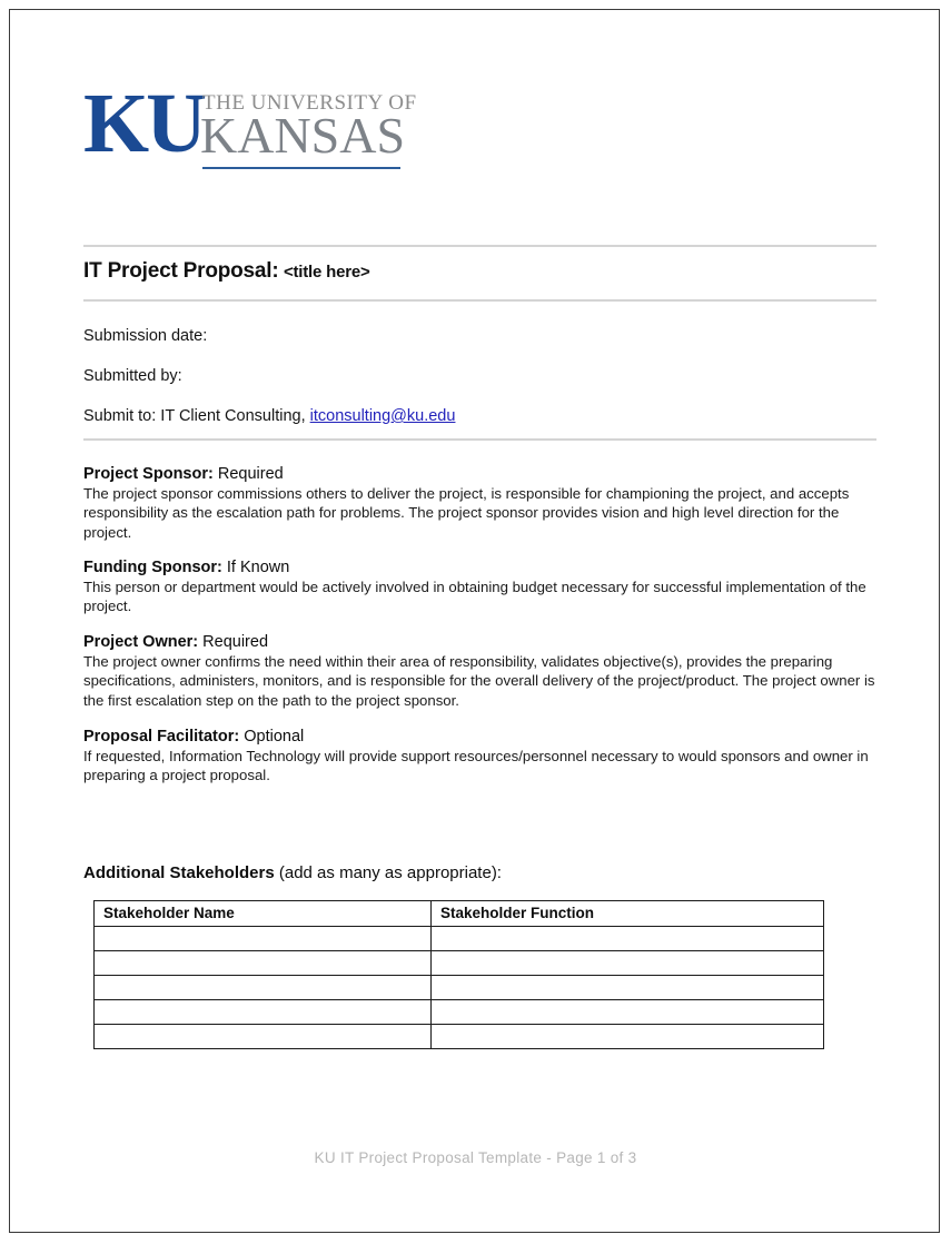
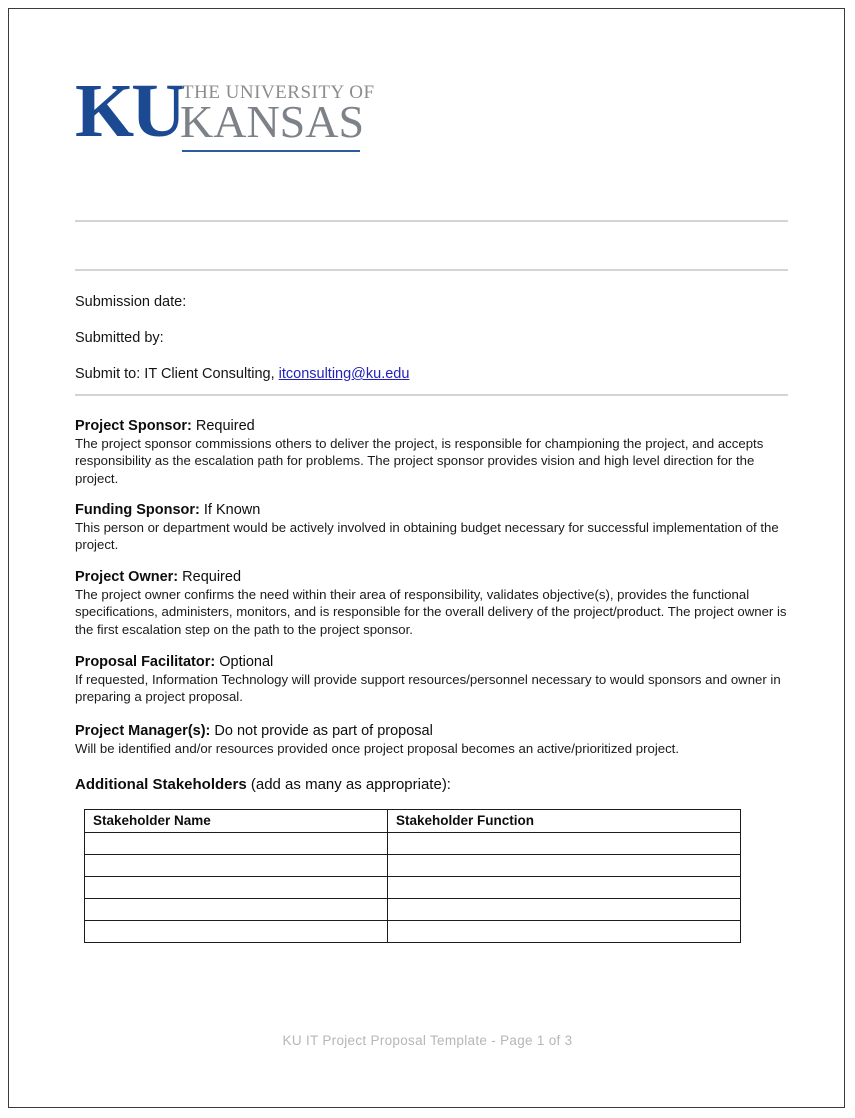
  KU
  THE UNIVERSITY OF
  KANSAS
- IT Project Proposal: <title here>
  Submission date:
  Submitted by:
  Submit to: IT Client Consulting, itconsulting@ku.edu
  Project Sponsor: Required
  The project sponsor commissions others to deliver the project, is responsible for championing the project, and accepts responsibility as the escalation path for problems. The project sponsor provides vision and high level direction for the project.
  Funding Sponsor: If Known
  This person or department would be actively involved in obtaining budget necessary for successful implementation of the project.
  Project Owner: Required
- The project owner confirms the need within their area of responsibility, validates objective(s), provides the preparing specifications, administers, monitors, and is responsible for the overall delivery of the project/product. The project owner is the first escalation step on the path to the project sponsor.
+ The project owner confirms the need within their area of responsibility, validates objective(s), provides the functional specifications, administers, monitors, and is responsible for the overall delivery of the project/product. The project owner is the first escalation step on the path to the project sponsor.
  Proposal Facilitator: Optional
  If requested, Information Technology will provide support resources/personnel necessary to would sponsors and owner in preparing a project proposal.
+ Project Manager(s): Do not provide as part of proposal
+ Will be identified and/or resources provided once project proposal becomes an active/prioritized project.
  Additional Stakeholders (add as many as appropriate):
  Stakeholder Name	Stakeholder Function
  KU IT Project Proposal Template - Page 1 of 3
